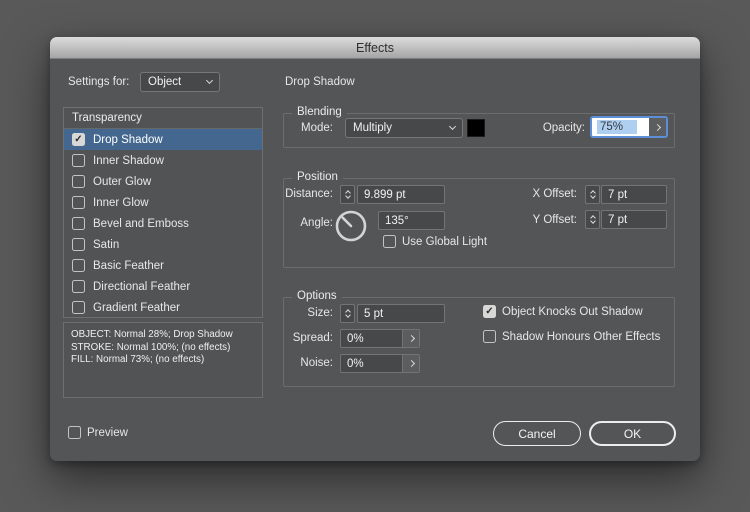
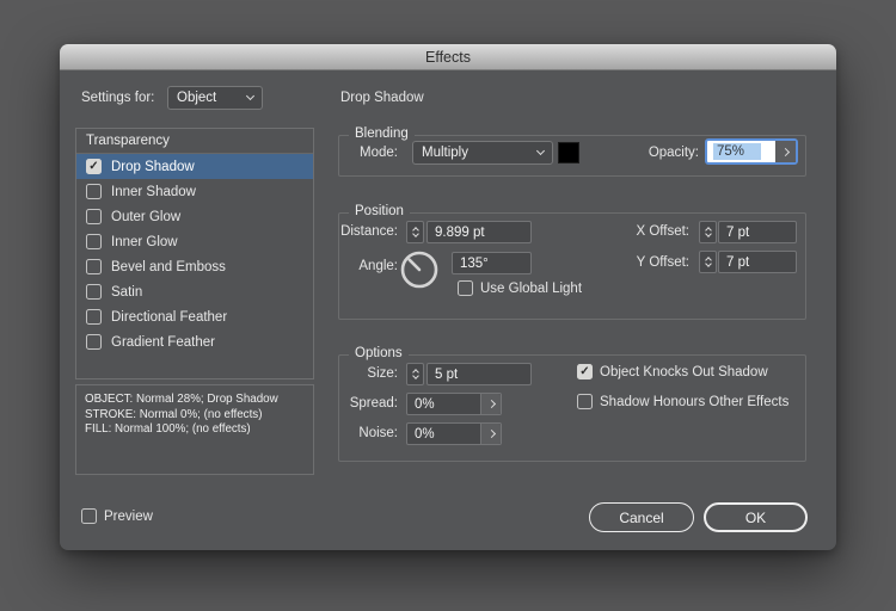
  Effects
  Settings for:
  Object
  Drop Shadow
  Transparency
  ✓
  Drop Shadow
  Inner Shadow
  Outer Glow
  Inner Glow
  Bevel and Emboss
  Satin
- Basic Feather
  Directional Feather
  Gradient Feather
  OBJECT: Normal 28%; Drop Shadow
- STROKE: Normal 100%; (no effects)
+ STROKE: Normal 0%; (no effects)
- FILL: Normal 73%; (no effects)
+ FILL: Normal 100%; (no effects)
  Blending
  Mode:
  Multiply
  Opacity:
  75%
  Position
  Distance:
  9.899 pt
  X Offset:
  7 pt
  Angle:
  135°
  Y Offset:
  7 pt
  Use Global Light
  Options
  Size:
  5 pt
  ✓
  Object Knocks Out Shadow
  Spread:
  0%
  Shadow Honours Other Effects
  Noise:
  0%
  Preview
  Cancel
  OK
